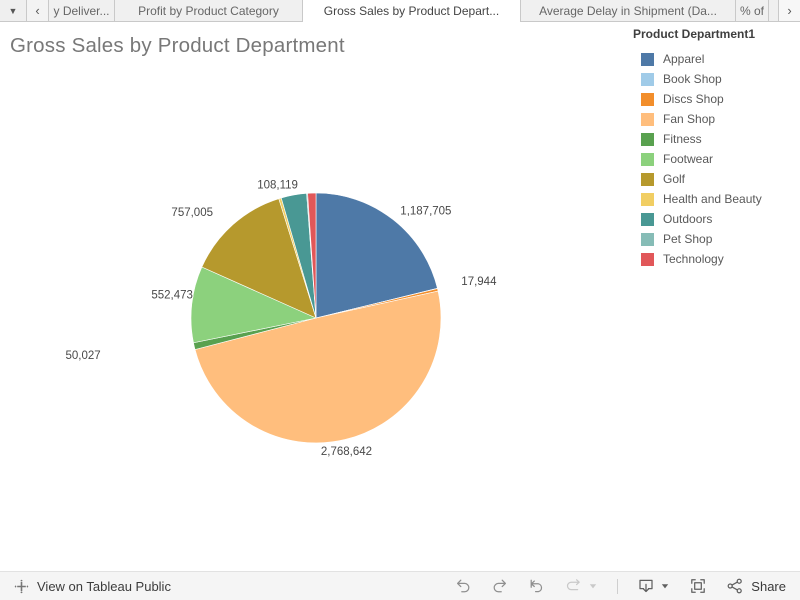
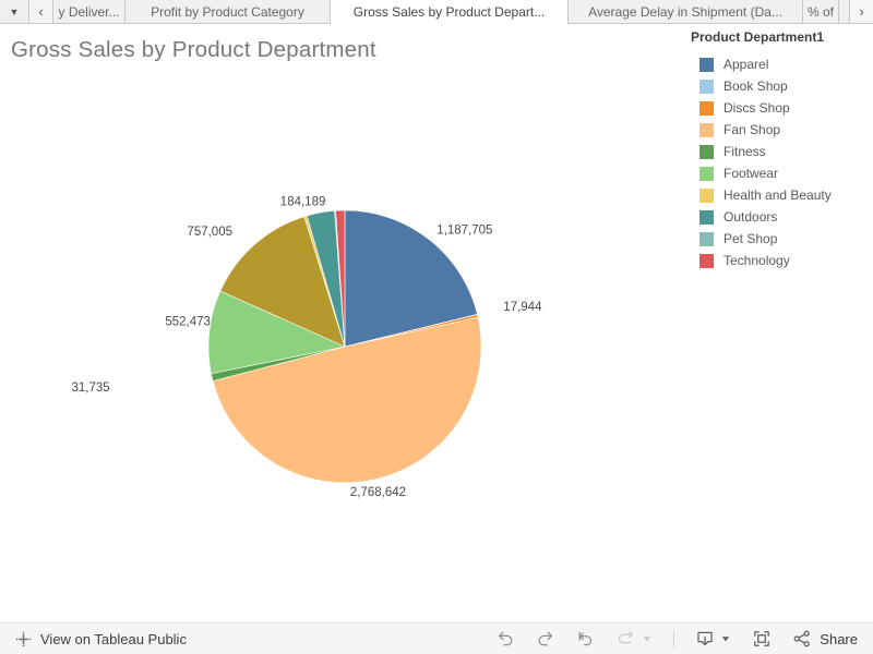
  ▼
  ‹
  y Deliver...
  Profit by Product Category
  Gross Sales by Product Depart...
  Average Delay in Shipment (Da...
  % of
  ›
  Gross Sales by Product Department
  1,187,705
  17,944
  2,768,642
- 50,027
+ 31,735
  552,473
  757,005
- 108,119
+ 184,189
  Product Department1
  Apparel
  Book Shop
  Discs Shop
  Fan Shop
  Fitness
  Footwear
- Golf
  Health and Beauty
  Outdoors
  Pet Shop
  Technology
  View on Tableau Public
  Share
